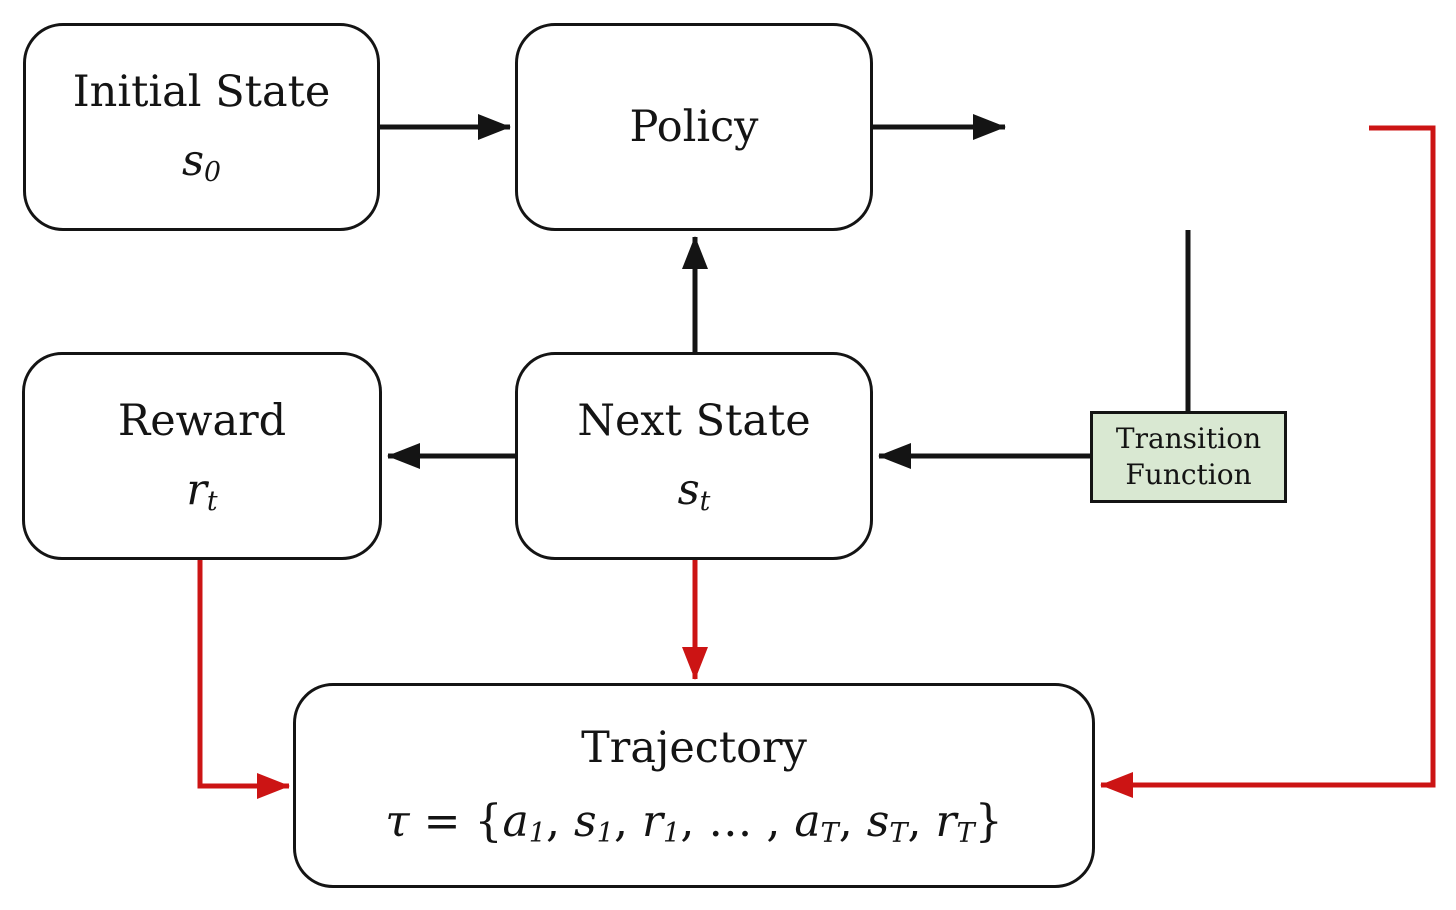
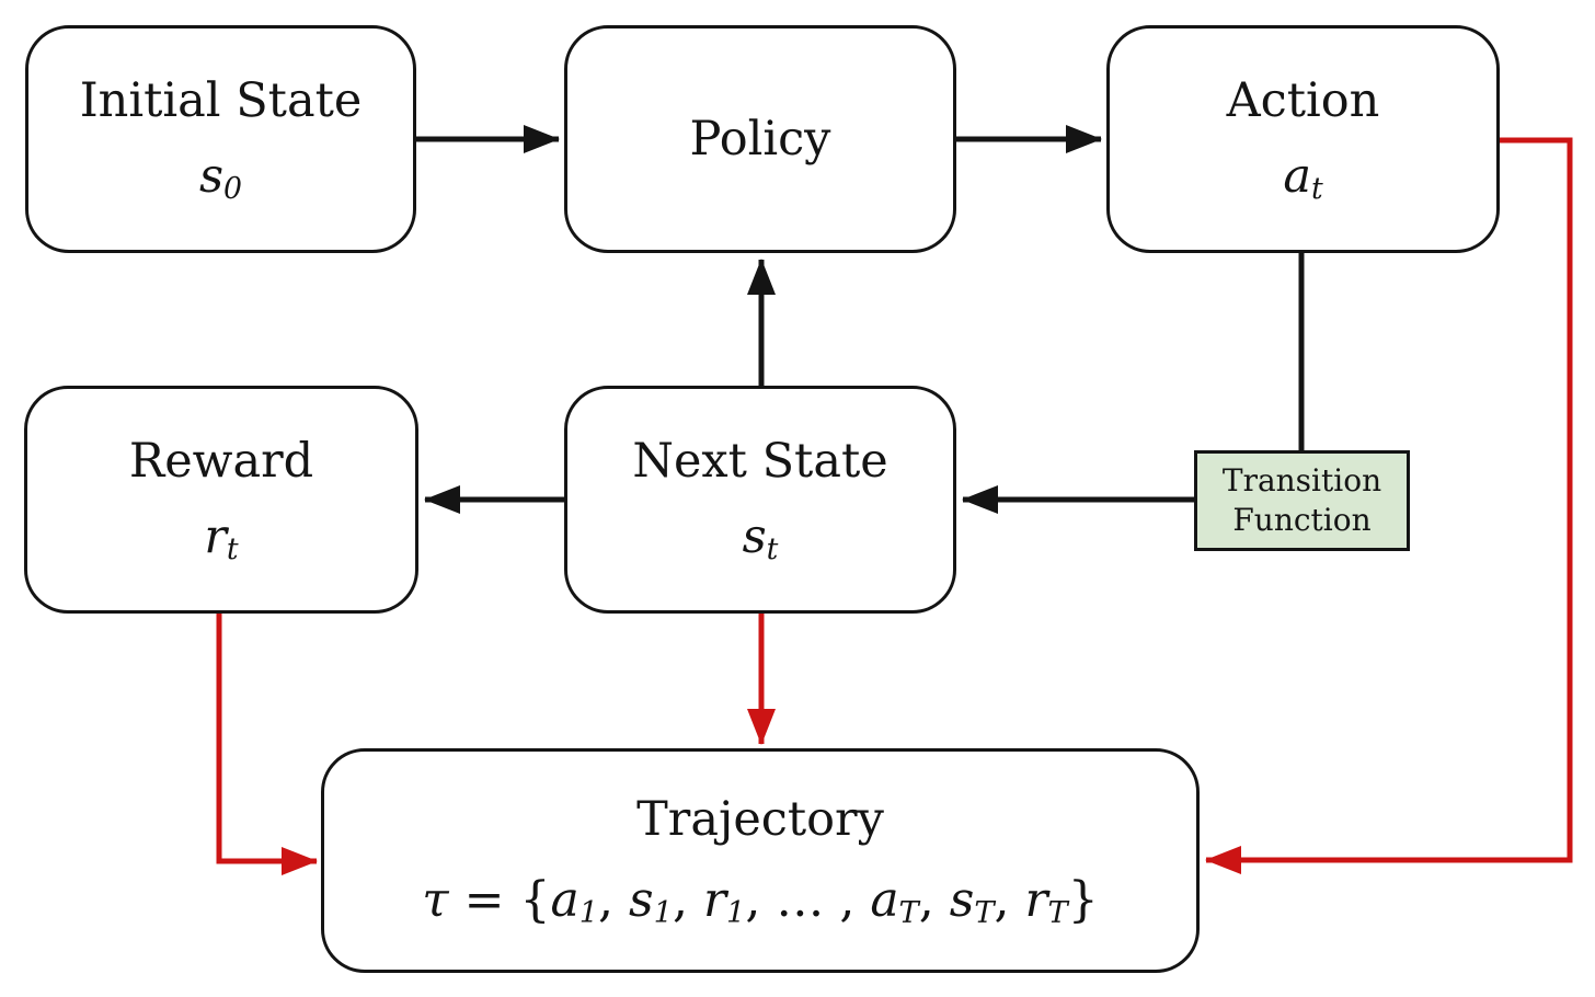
  Initial State
  s0
  Policy
+ Action
+ at
  Reward
  rt
  Next State
  st
  Transition
  Function
  Trajectory
  τ = {a1, s1, r1, … , aT, sT, rT}
